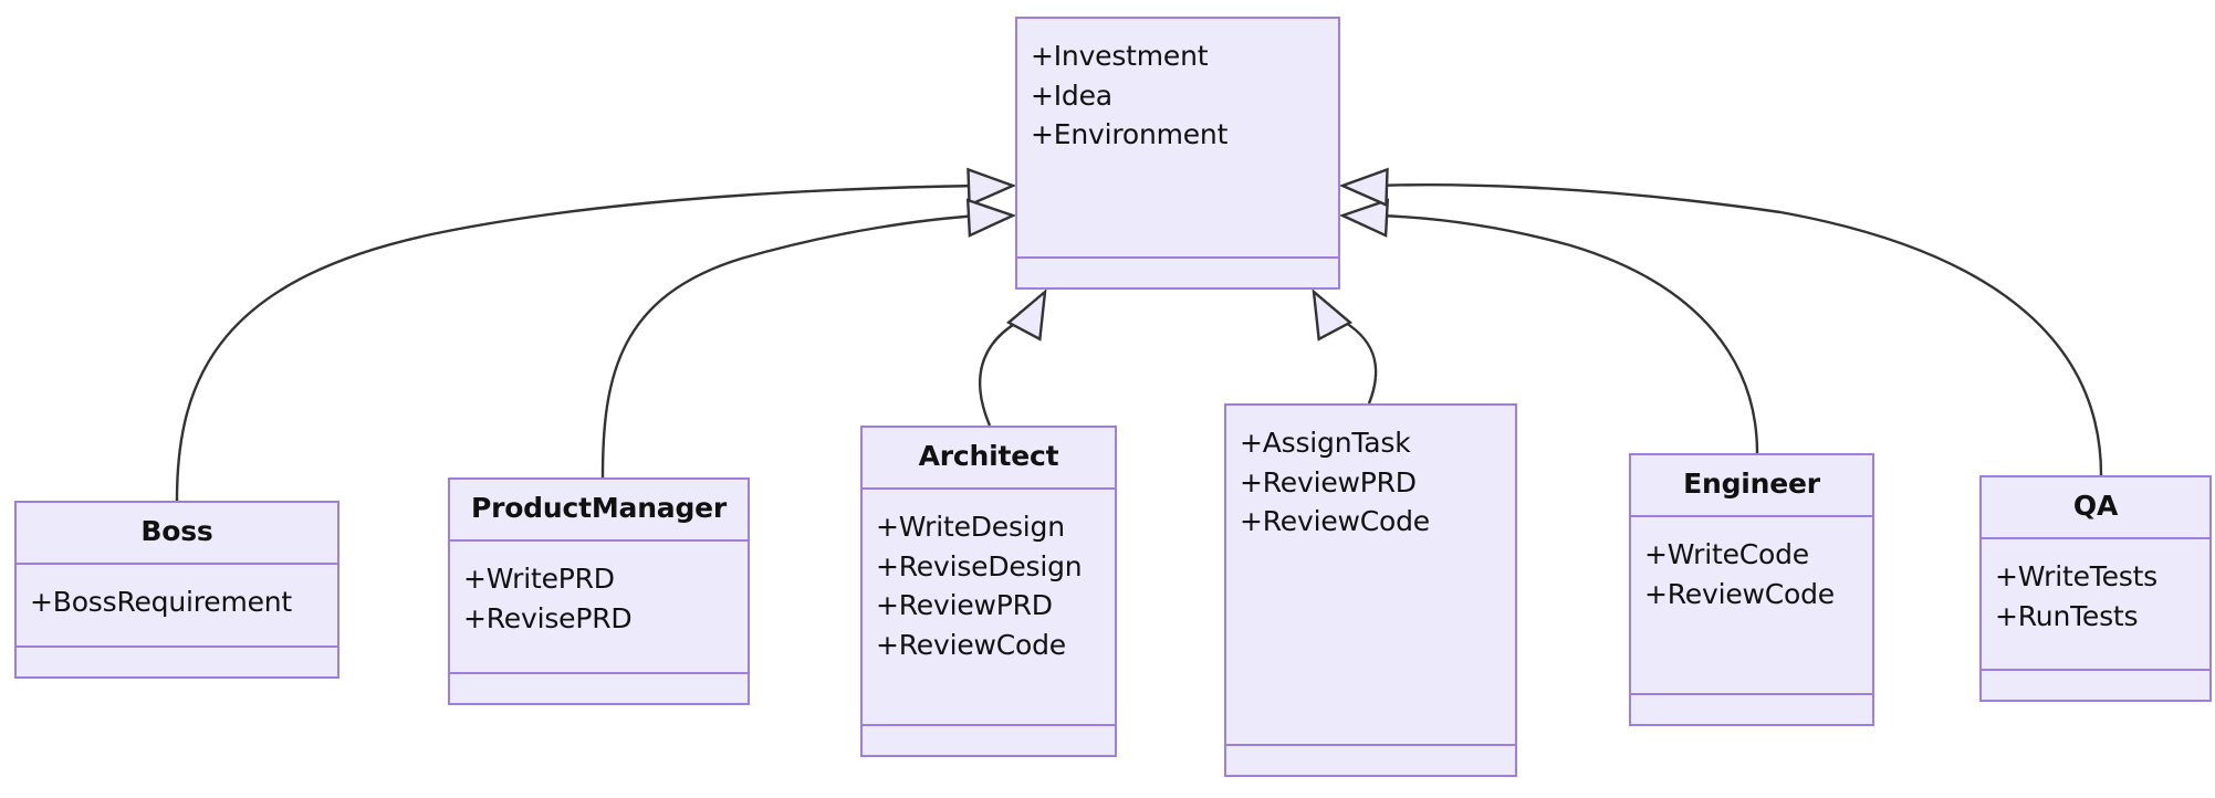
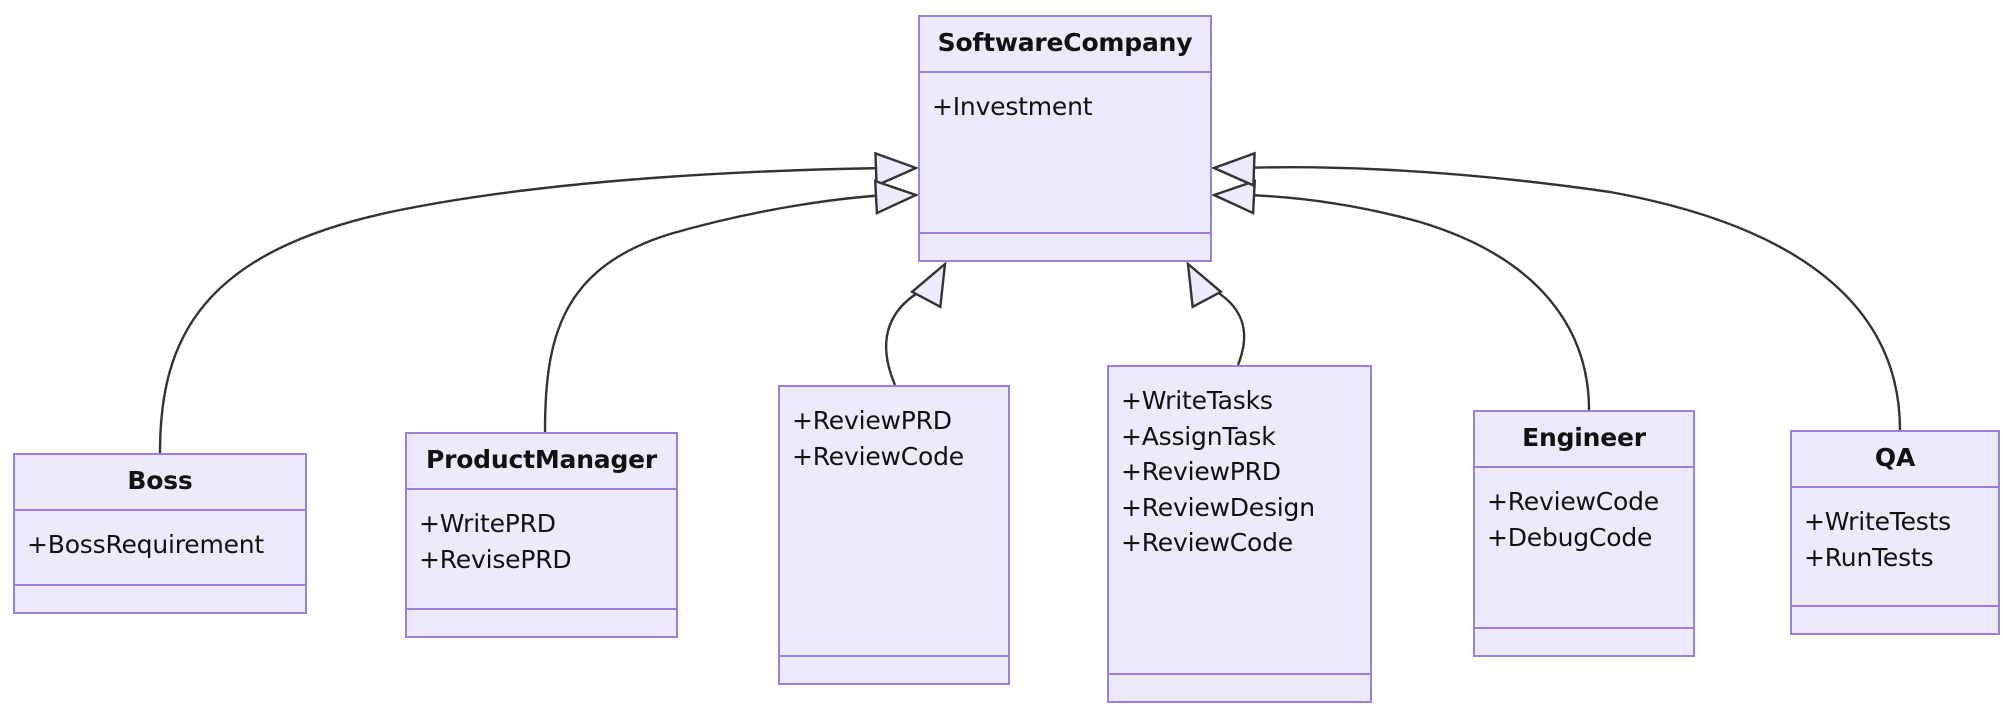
+ SoftwareCompany
  +Investment
- +Idea
- +Environment
  Boss
  +BossRequirement
  ProductManager
  +WritePRD
  +RevisePRD
- Architect
- +WriteDesign
- +ReviseDesign
  +ReviewPRD
  +ReviewCode
+ +WriteTasks
  +AssignTask
  +ReviewPRD
+ +ReviewDesign
  +ReviewCode
  Engineer
- +WriteCode
  +ReviewCode
+ +DebugCode
  QA
  +WriteTests
  +RunTests
